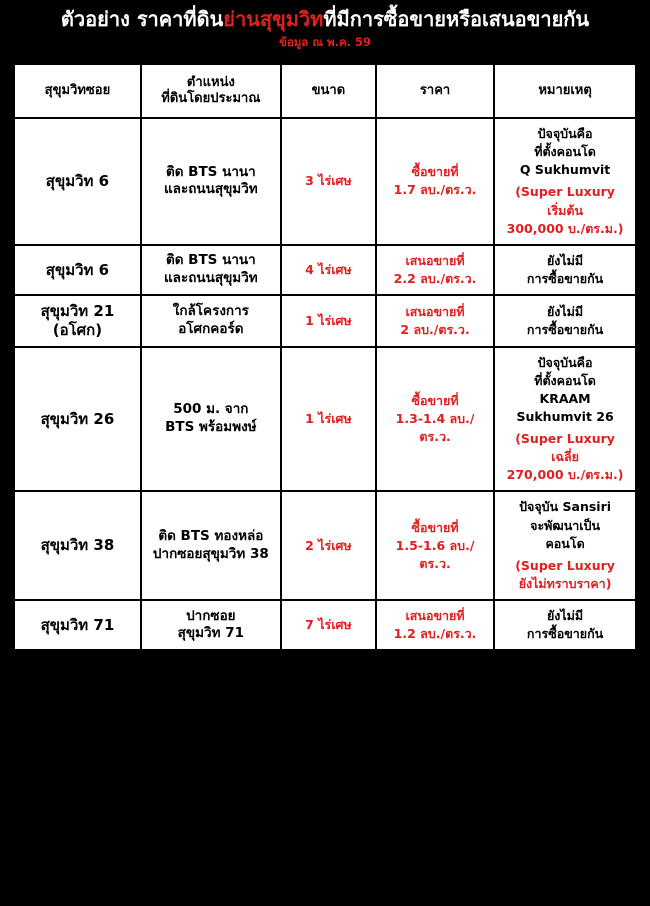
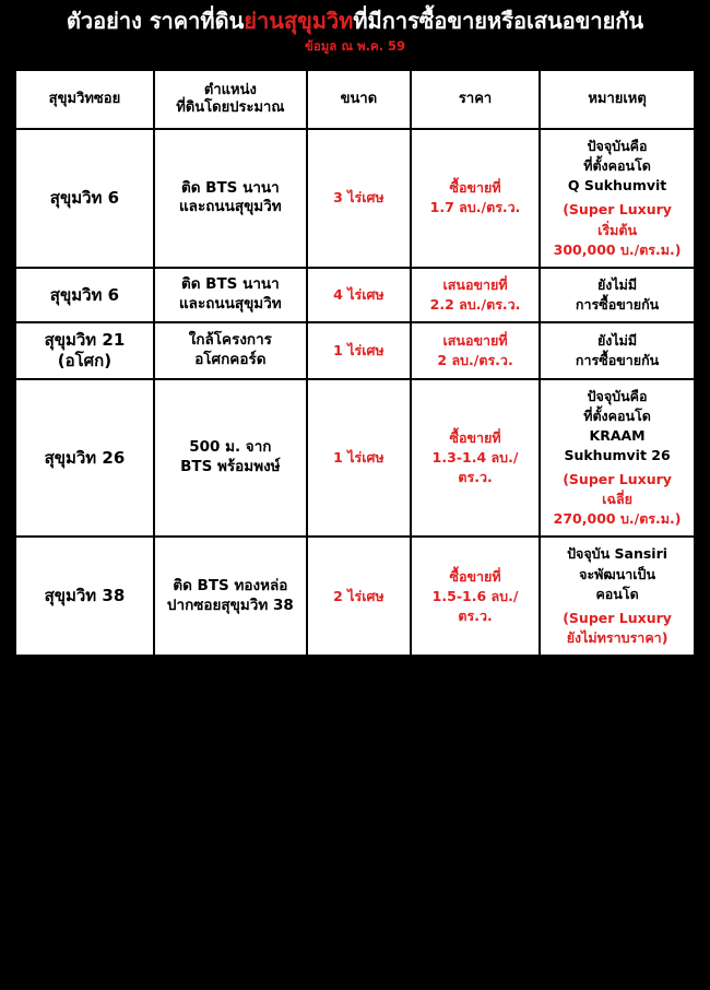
  ตัวอย่าง ราคาที่ดินย่านสุขุมวิทที่มีการซื้อขายหรือเสนอขายกัน
  ข้อมูล ณ พ.ค. 59
  สุขุมวิทซอย	ตำแหน่ง ที่ดินโดยประมาณ	ขนาด	ราคา	หมายเหตุ
  สุขุมวิท 6	ติด BTS นานาและถนนสุขุมวิท	3 ไร่เศษ	ซื้อขายที่1.7 ลบ./ตร.ว.	ปัจจุบันคือที่ตั้งคอนโดQ Sukhumvit(Super Luxuryเริ่มต้น300,000 บ./ตร.ม.)
  สุขุมวิท 6	ติด BTS นานาและถนนสุขุมวิท	4 ไร่เศษ	เสนอขายที่2.2 ลบ./ตร.ว.	ยังไม่มีการซื้อขายกัน
  สุขุมวิท 21(อโศก)	ใกล้โครงการอโศกคอร์ด	1 ไร่เศษ	เสนอขายที่2 ลบ./ตร.ว.	ยังไม่มีการซื้อขายกัน
  สุขุมวิท 26	500 ม. จากBTS พร้อมพงษ์	1 ไร่เศษ	ซื้อขายที่1.3-1.4 ลบ./ตร.ว.	ปัจจุบันคือที่ตั้งคอนโดKRAAMSukhumvit 26(Super Luxuryเฉลี่ย270,000 บ./ตร.ม.)
  สุขุมวิท 38	ติด BTS ทองหล่อปากซอยสุขุมวิท 38	2 ไร่เศษ	ซื้อขายที่1.5-1.6 ลบ./ตร.ว.	ปัจจุบัน Sansiriจะพัฒนาเป็นคอนโด(Super Luxuryยังไม่ทราบราคา)
- สุขุมวิท 71	ปากซอยสุขุมวิท 71	7 ไร่เศษ	เสนอขายที่1.2 ลบ./ตร.ว.	ยังไม่มีการซื้อขายกัน
